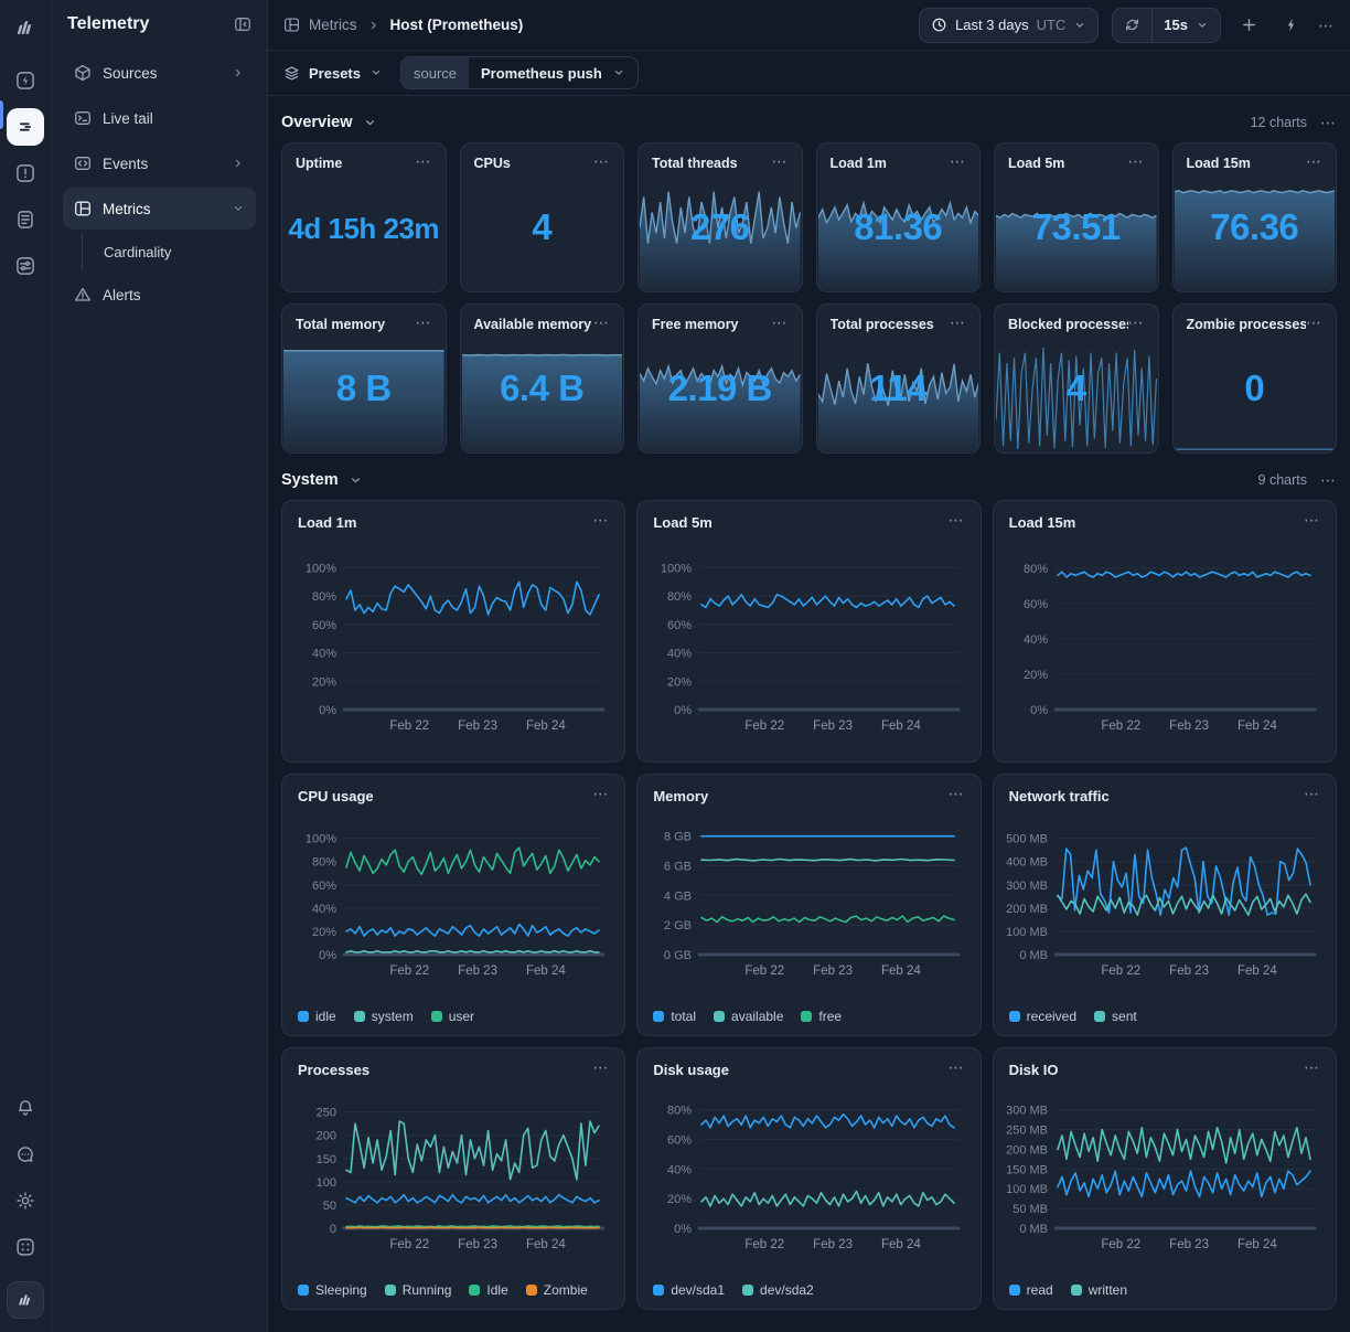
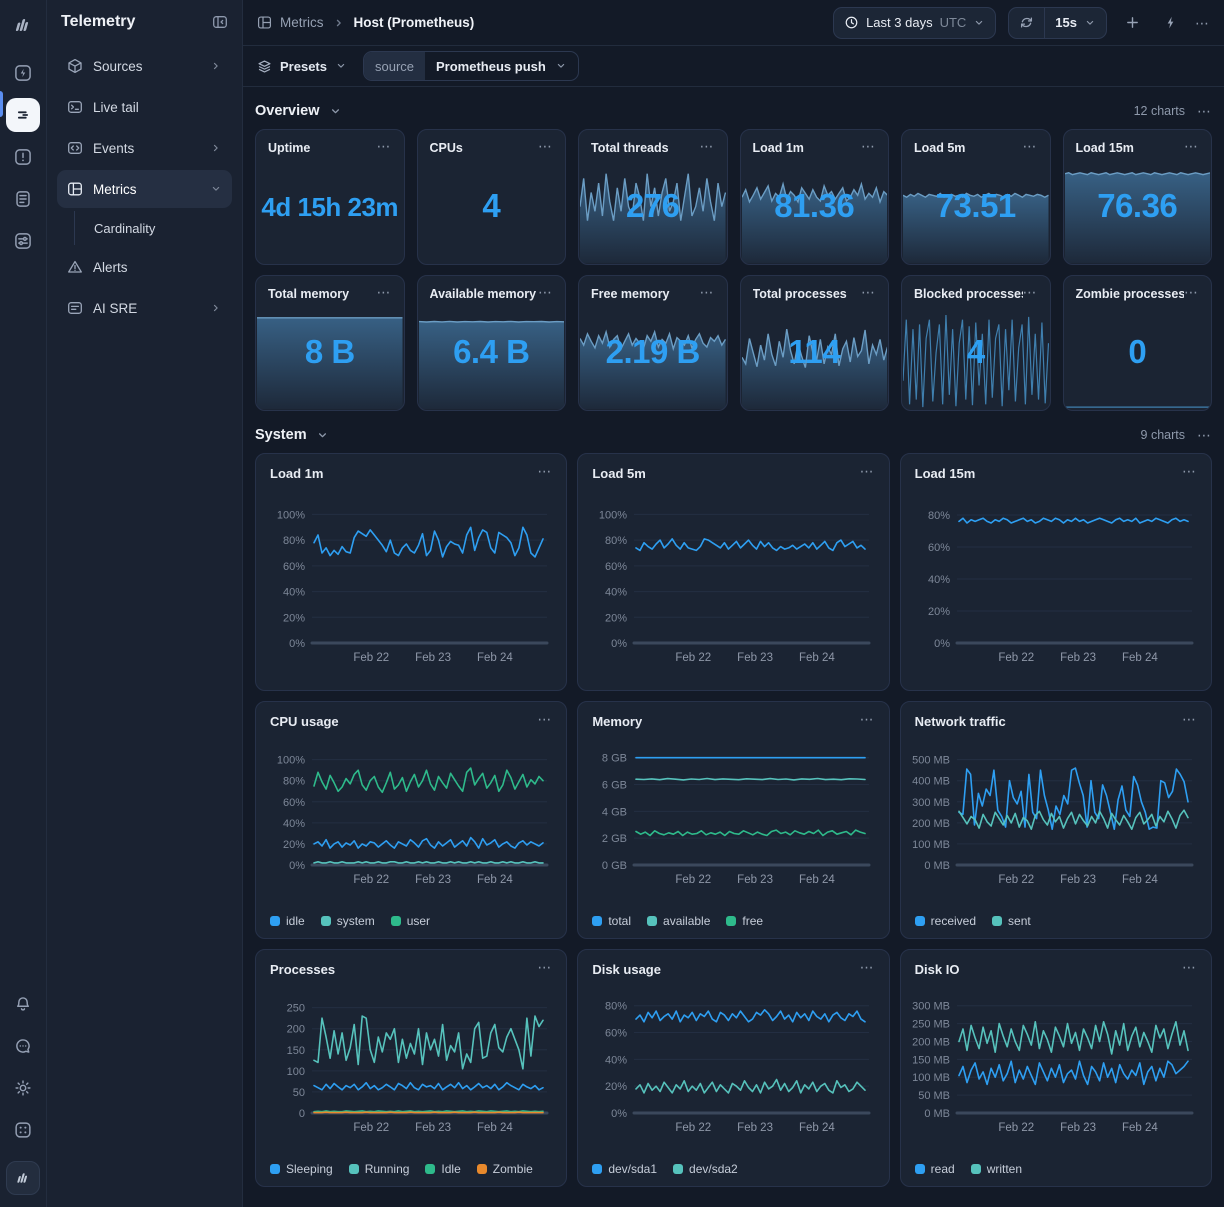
  Telemetry
  Sources
  Live tail
  Events
  Metrics
  Cardinality
  Alerts
+ AI SRE
  Metrics
  Host (Prometheus)
  Last 3 days
  UTC
  15s
  ⋯
  Presets
  source
  Prometheus push
  Overview
  12 charts
  ⋯
  Uptime
  ⋯
  4d 15h 23m
  CPUs
  ⋯
  4
  Total threads
  ⋯
  276
  Load 1m
  ⋯
  81.36
  Load 5m
  ⋯
  73.51
  Load 15m
  ⋯
  76.36
  Total memory
  ⋯
  8 B
  Available memory
  ⋯
  6.4 B
  Free memory
  ⋯
  2.19 B
  Total processes
  ⋯
  114
  Blocked processe
  ⋯
  4
  Zombie processes
  ⋯
  0
  System
  9 charts
  ⋯
  Load 1m
  ⋯
  0%
  20%
  40%
  60%
  80%
  100%
  Feb 22
  Feb 23
  Feb 24
  Load 5m
  ⋯
  0%
  20%
  40%
  60%
  80%
  100%
  Feb 22
  Feb 23
  Feb 24
  Load 15m
  ⋯
  0%
  20%
  40%
  60%
  80%
  Feb 22
  Feb 23
  Feb 24
  CPU usage
  ⋯
  0%
  20%
  40%
  60%
  80%
  100%
  Feb 22
  Feb 23
  Feb 24
  idle
  system
  user
  Memory
  ⋯
  0 GB
  2 GB
  4 GB
  6 GB
  8 GB
  Feb 22
  Feb 23
  Feb 24
  total
  available
  free
  Network traffic
  ⋯
  0 MB
  100 MB
  200 MB
  300 MB
  400 MB
  500 MB
  Feb 22
  Feb 23
  Feb 24
  received
  sent
  Processes
  ⋯
  0
  50
  100
  150
  200
  250
  Feb 22
  Feb 23
  Feb 24
  Sleeping
  Running
  Idle
  Zombie
  Disk usage
  ⋯
  0%
  20%
  40%
  60%
  80%
  Feb 22
  Feb 23
  Feb 24
  dev/sda1
  dev/sda2
  Disk IO
  ⋯
  0 MB
  50 MB
  100 MB
  150 MB
  200 MB
  250 MB
  300 MB
  Feb 22
  Feb 23
  Feb 24
  read
  written
